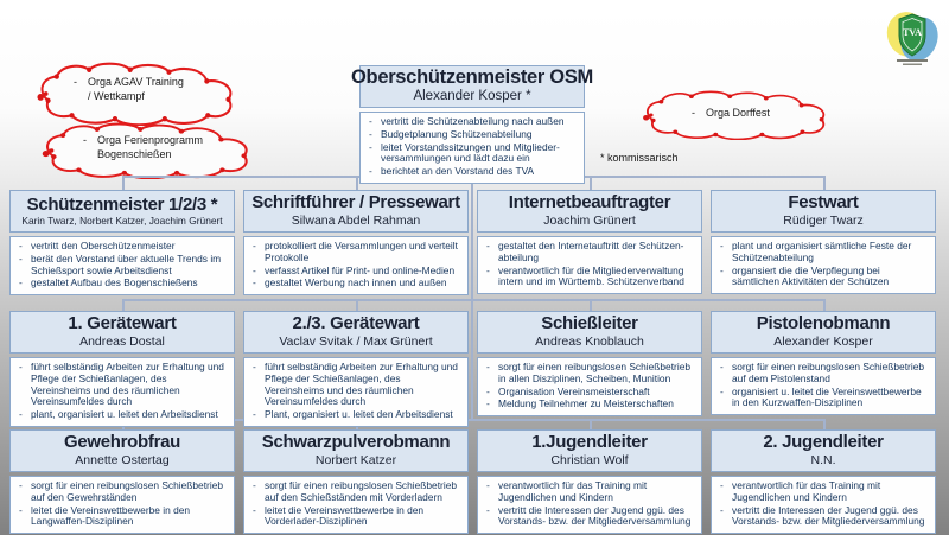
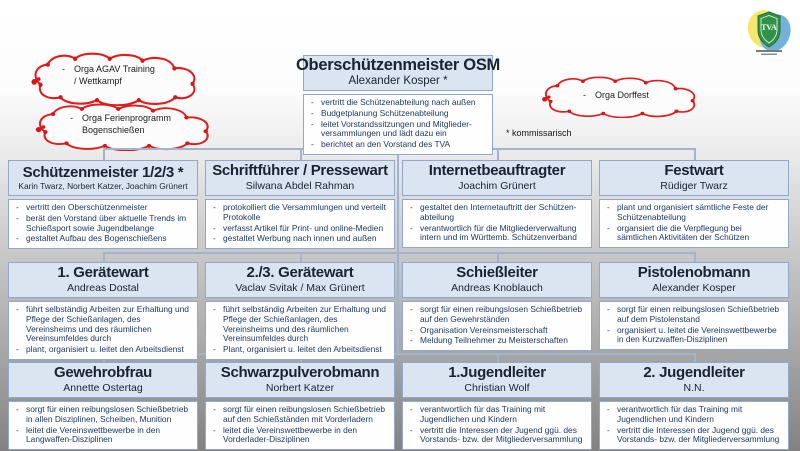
  TVA
  Orga AGAV Training
  / Wettkampf
  Orga Ferienprogramm
  Bogenschießen
  Orga Dorffest
  Oberschützenmeister OSM
  Alexander Kosper *
  vertritt die Schützenabteilung nach außen
  Budgetplanung Schützenabteilung
  leitet Vorstandssitzungen und Mitglieder-versammlungen und lädt dazu ein
  berichtet an den Vorstand des TVA
  * kommissarisch
  Schützenmeister 1/2/3 *
  Karin Twarz, Norbert Katzer, Joachim Grünert
  vertritt den Oberschützenmeister
- berät den Vorstand über aktuelle Trends im Schießsport sowie Arbeitsdienst
+ berät den Vorstand über aktuelle Trends im Schießsport sowie Jugendbelange
  gestaltet Aufbau des Bogenschießens
  Schriftführer / Pressewart
  Silwana Abdel Rahman
  protokolliert die Versammlungen und verteilt Protokolle
  verfasst Artikel für Print- und online-Medien
  gestaltet Werbung nach innen und außen
  Internetbeauftragter
  Joachim Grünert
  gestaltet den Internetauftritt der Schützen-abteilung
  verantwortlich für die Mitgliederverwaltung intern und im Württemb. Schützenverband
  Festwart
  Rüdiger Twarz
  plant und organisiert sämtliche Feste der Schützenabteilung
  organsiert die die Verpflegung bei sämtlichen Aktivitäten der Schützen
  1. Gerätewart
  Andreas Dostal
  führt selbständig Arbeiten zur Erhaltung und Pflege der Schießanlagen, des Vereinsheims und des räumlichen Vereinsumfeldes durch
  plant, organisiert u. leitet den Arbeitsdienst
  2./3. Gerätewart
  Vaclav Svitak / Max Grünert
  führt selbständig Arbeiten zur Erhaltung und Pflege der Schießanlagen, des Vereinsheims und des räumlichen Vereinsumfeldes durch
  Plant, organisiert u. leitet den Arbeitsdienst
  Schießleiter
  Andreas Knoblauch
- sorgt für einen reibungslosen Schießbetrieb in allen Disziplinen, Scheiben, Munition
+ sorgt für einen reibungslosen Schießbetrieb auf den Gewehrständen
  Organisation Vereinsmeisterschaft
  Meldung Teilnehmer zu Meisterschaften
  Pistolenobmann
  Alexander Kosper
  sorgt für einen reibungslosen Schießbetrieb auf dem Pistolenstand
  organisiert u. leitet die Vereinswettbewerbe in den Kurzwaffen-Disziplinen
  Gewehrobfrau
  Annette Ostertag
- sorgt für einen reibungslosen Schießbetrieb auf den Gewehrständen
+ sorgt für einen reibungslosen Schießbetrieb in allen Disziplinen, Scheiben, Munition
  leitet die Vereinswettbewerbe in den Langwaffen-Disziplinen
  Schwarzpulverobmann
  Norbert Katzer
  sorgt für einen reibungslosen Schießbetrieb auf den Schießständen mit Vorderladern
  leitet die Vereinswettbewerbe in den Vorderlader-Disziplinen
  1.Jugendleiter
  Christian Wolf
  verantwortlich für das Training mit Jugendlichen und Kindern
  vertritt die Interessen der Jugend ggü. des Vorstands- bzw. der Mitgliederversammlung
  2. Jugendleiter
  N.N.
  verantwortlich für das Training mit Jugendlichen und Kindern
  vertritt die Interessen der Jugend ggü. des Vorstands- bzw. der Mitgliederversammlung
